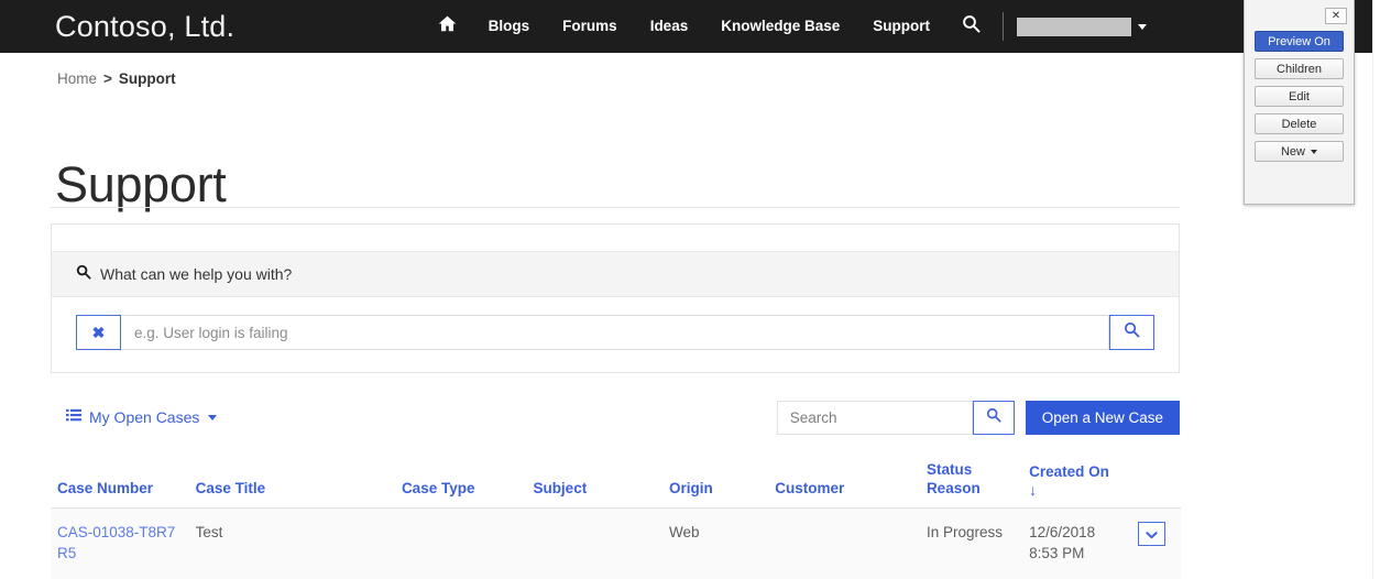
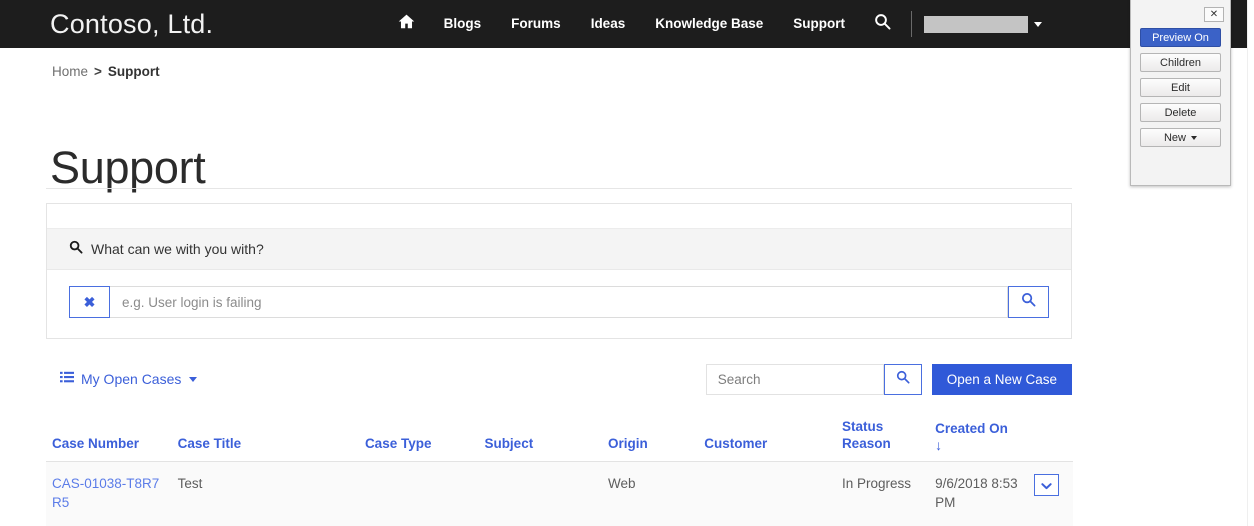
  Contoso, Ltd.
  Blogs
  Forums
  Ideas
  Knowledge Base
  Support
  Home
  >
  Support
  Support
- What can we help you with?
+ What can we with you with?
  ✖
  e.g. User login is failing
  My Open Cases
  Search
  Open a New Case
  Case Number	Case Title	Case Type	Subject	Origin	Customer	Status Reason	Created On ↓
- CAS-01038-T8R7R5	Test			Web		In Progress	12/6/2018 8:53 PM
+ CAS-01038-T8R7R5	Test			Web		In Progress	9/6/2018 8:53 PM
  ✕
  Preview On
  Children
  Edit
  Delete
  New
